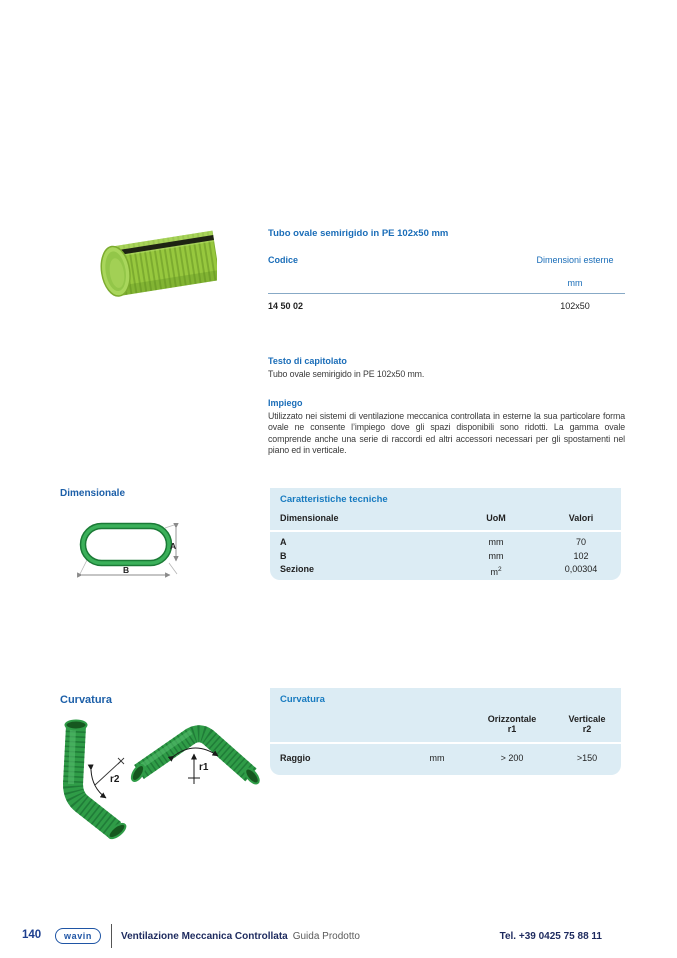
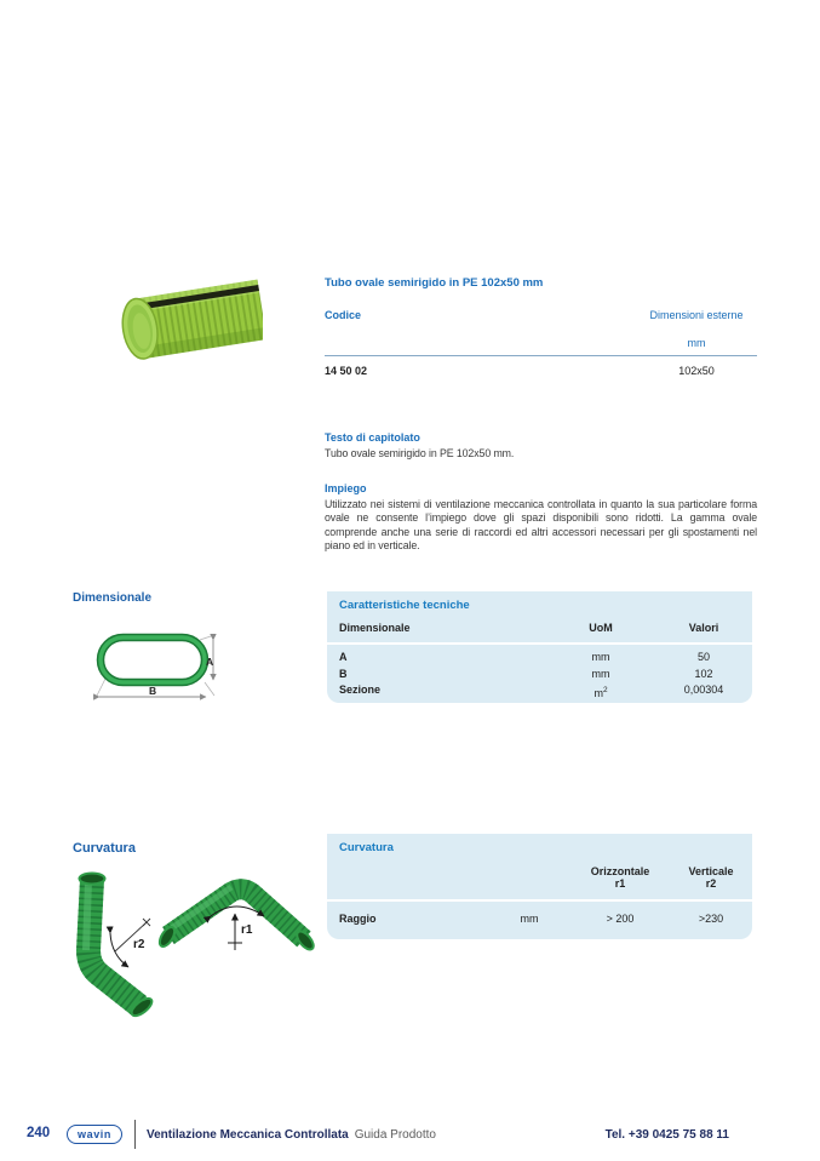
  Tubo ovale semirigido in PE 102x50 mm
  Codice
  Dimensioni esterne
  mm
  14 50 02
  102x50
  Testo di capitolato
  Tubo ovale semirigido in PE 102x50 mm.
  Impiego
- Utilizzato nei sistemi di ventilazione meccanica controllata in esterne la sua particolare forma ovale ne consente l’impiego dove gli spazi disponibili sono ridotti. La gamma ovale comprende anche una serie di raccordi ed altri accessori necessari per gli spostamenti nel piano ed in verticale.
+ Utilizzato nei sistemi di ventilazione meccanica controllata in quanto la sua particolare forma ovale ne consente l’impiego dove gli spazi disponibili sono ridotti. La gamma ovale comprende anche una serie di raccordi ed altri accessori necessari per gli spostamenti nel piano ed in verticale.
  Dimensionale
  A
  B
  Caratteristiche tecniche
  Dimensionale
  UoM
  Valori
  A
  mm
- 70
+ 50
  B
  mm
  102
  Sezione
  0,00304
  Curvatura
  r2
  r1
  Curvatura
  Orizzontale
  r1
  Verticale
  r2
  Raggio
  mm
  > 200
- >150
+ >230
- 140
+ 240
  wavin
  Ventilazione Meccanica Controllata Guida Prodotto
  Tel. +39 0425 75 88 11
